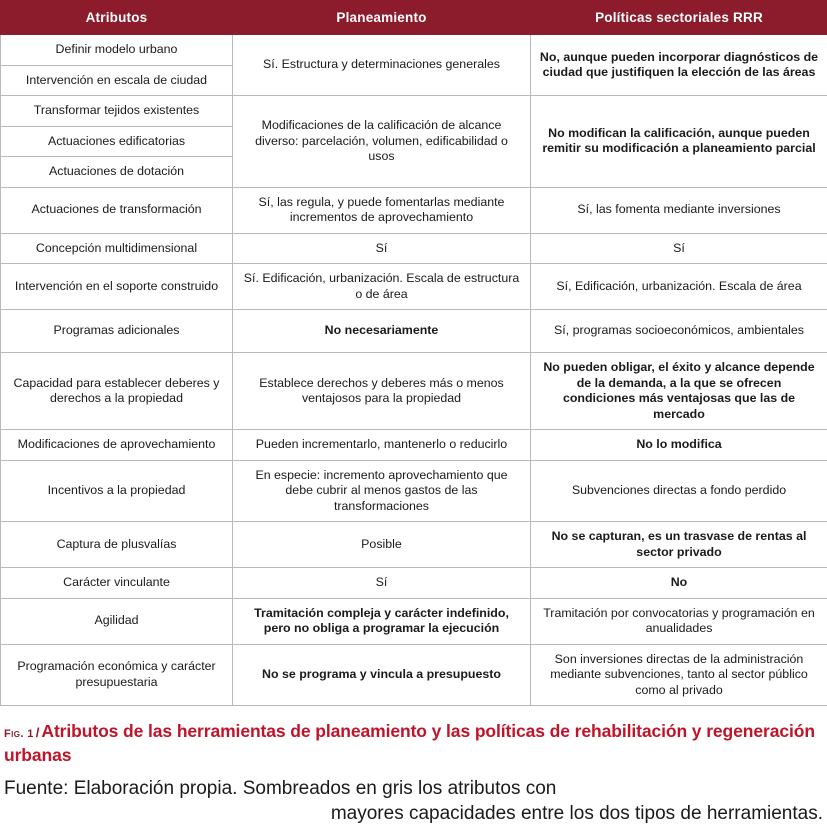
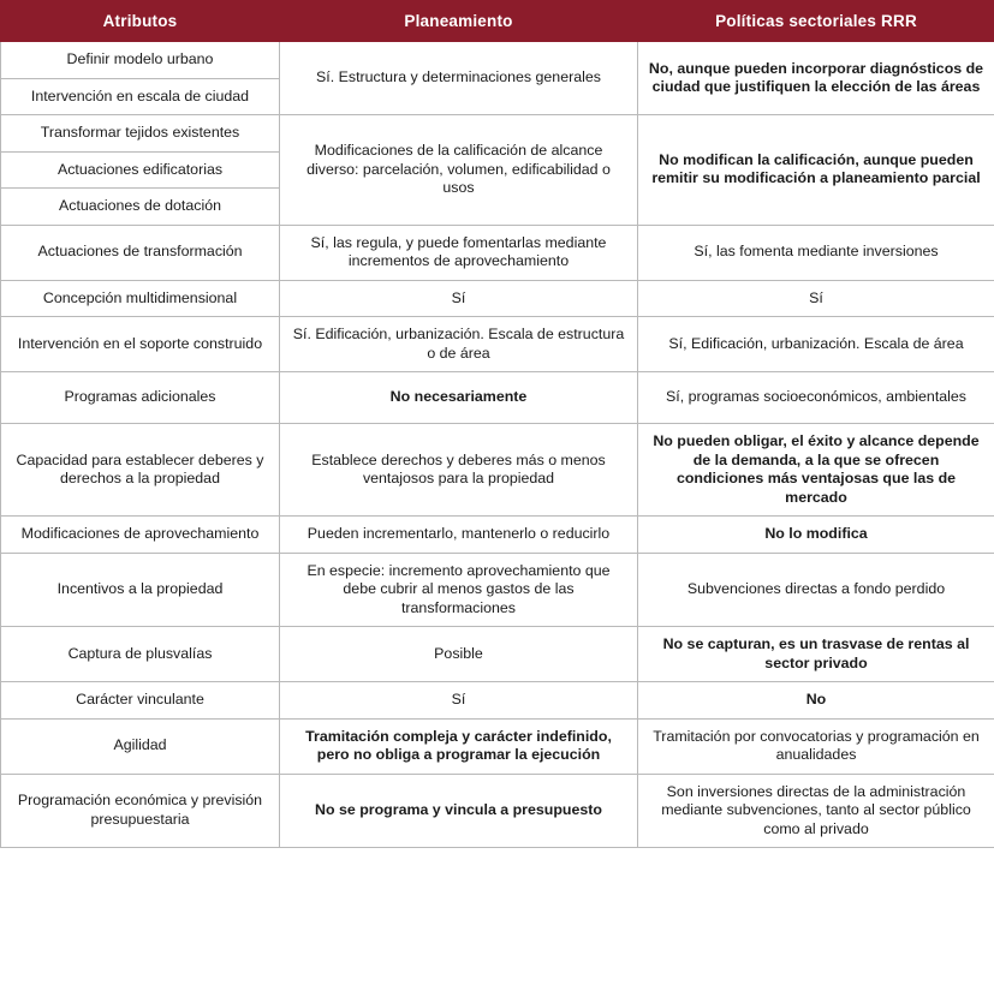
  Atributos	Planeamiento	Políticas sectoriales RRR
  Definir modelo urbano	Sí. Estructura y determinaciones generales	No, aunque pueden incorporar diagnósticos de ciudad que justifiquen la elección de las áreas
  Intervención en escala de ciudad
  Transformar tejidos existentes	Modificaciones de la calificación de alcance diverso: parcelación, volumen, edificabilidad o usos	No modifican la calificación, aunque pueden remitir su modificación a planeamiento parcial
  Actuaciones edificatorias
  Actuaciones de dotación
  Actuaciones de transformación	Sí, las regula, y puede fomentarlas mediante incrementos de aprovechamiento	Sí, las fomenta mediante inversiones
  Concepción multidimensional	Sí	Sí
  Intervención en el soporte construido	Sí. Edificación, urbanización. Escala de estructura o de área	Sí, Edificación, urbanización. Escala de área
  Programas adicionales	No necesariamente	Sí, programas socioeconómicos, ambientales
  Capacidad para establecer deberes y derechos a la propiedad	Establece derechos y deberes más o menos ventajosos para la propiedad	No pueden obligar, el éxito y alcance depende de la demanda, a la que se ofrecen condiciones más ventajosas que las de mercado
  Modificaciones de aprovechamiento	Pueden incrementarlo, mantenerlo o reducirlo	No lo modifica
  Incentivos a la propiedad	En especie: incremento aprovechamiento que debe cubrir al menos gastos de las transformaciones	Subvenciones directas a fondo perdido
  Captura de plusvalías	Posible	No se capturan, es un trasvase de rentas al sector privado
  Carácter vinculante	Sí	No
  Agilidad	Tramitación compleja y carácter indefinido, pero no obliga a programar la ejecución	Tramitación por convocatorias y programación en anualidades
- Programación económica y carácter presupuestaria	No se programa y vincula a presupuesto	Son inversiones directas de la administración mediante subvenciones, tanto al sector público como al privado
+ Programación económica y previsión presupuestaria	No se programa y vincula a presupuesto	Son inversiones directas de la administración mediante subvenciones, tanto al sector público como al privado
- Fig. 1 / Atributos de las herramientas de planeamiento y las políticas de rehabilitación y regeneración urbanas
- Fuente: Elaboración propia. Sombreados en gris los atributos con
- mayores capacidades entre los dos tipos de herramientas.
